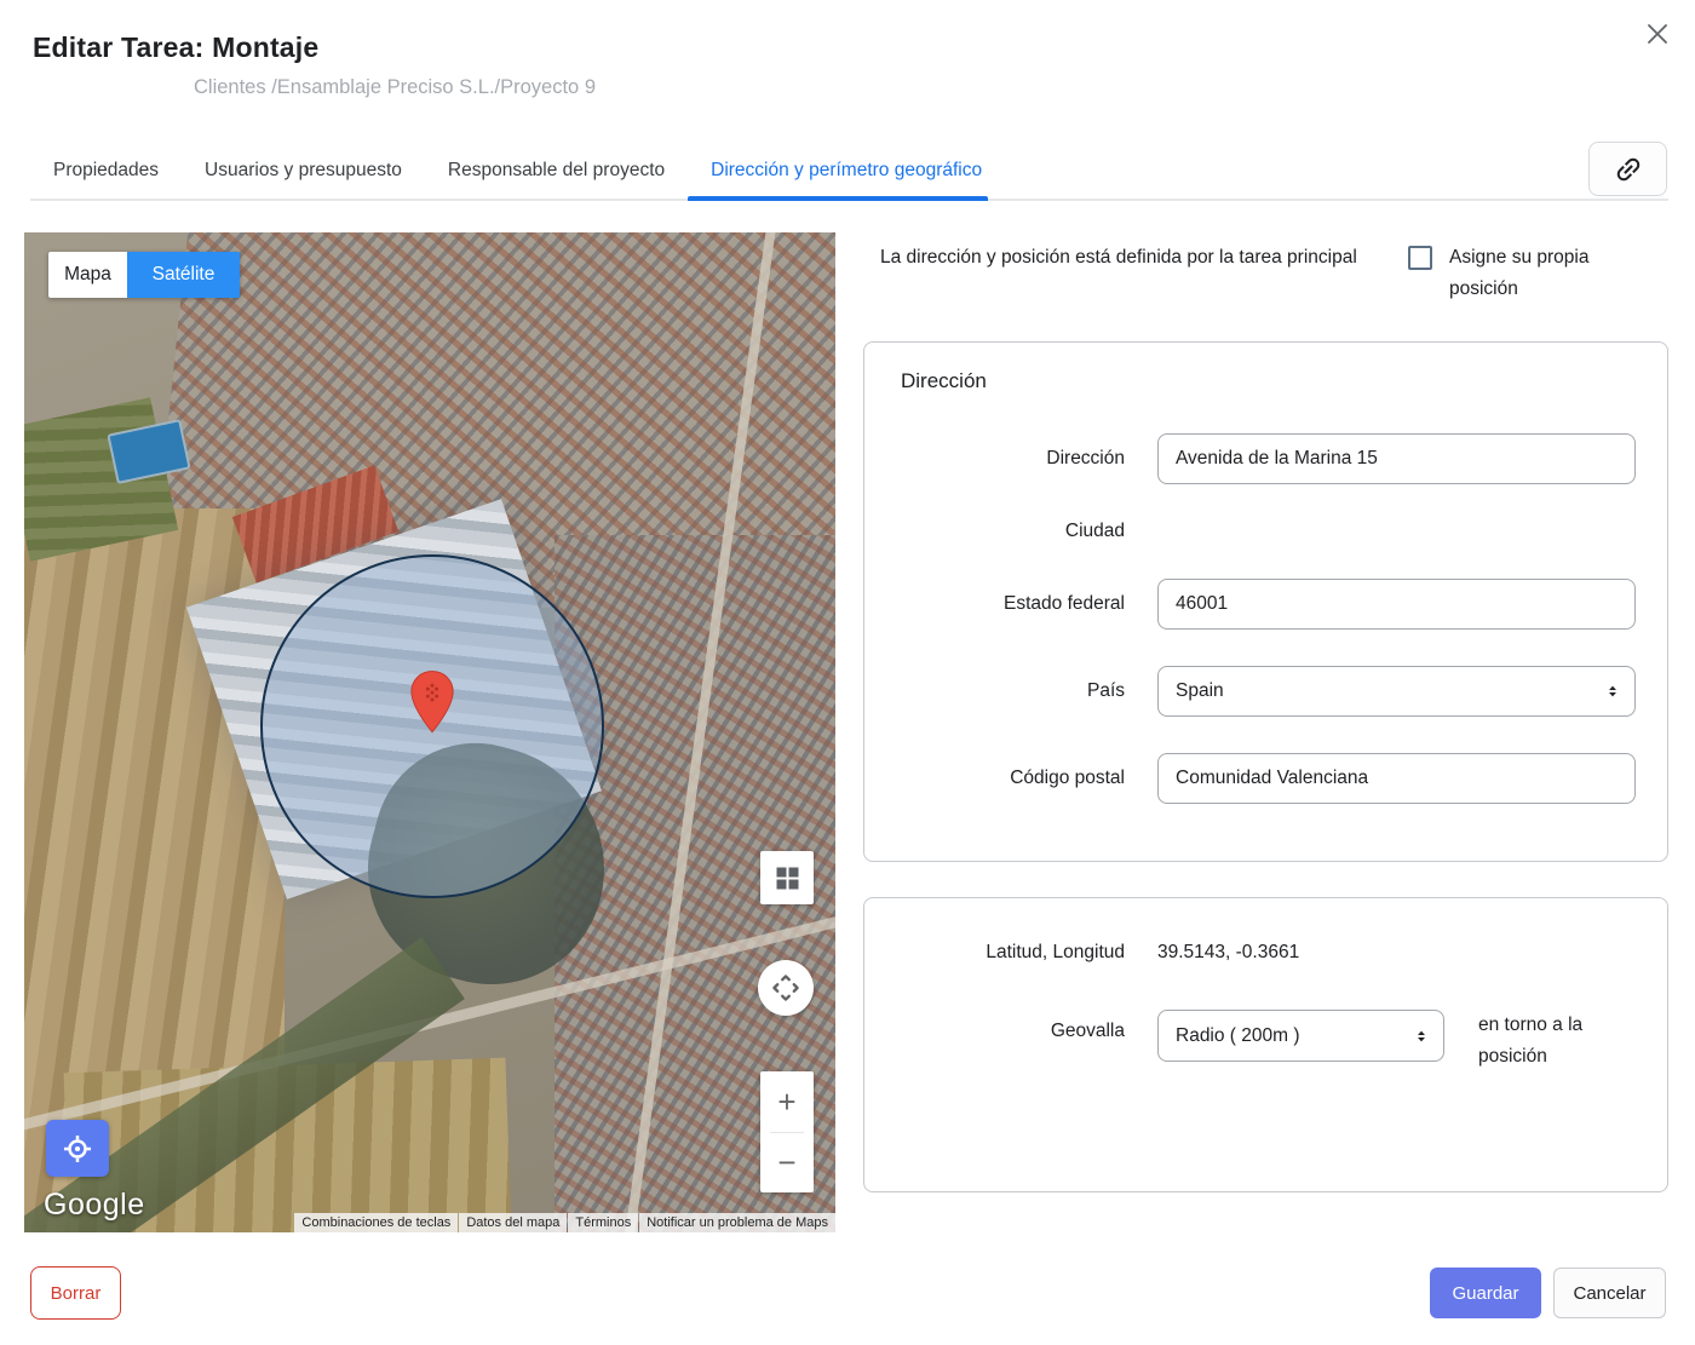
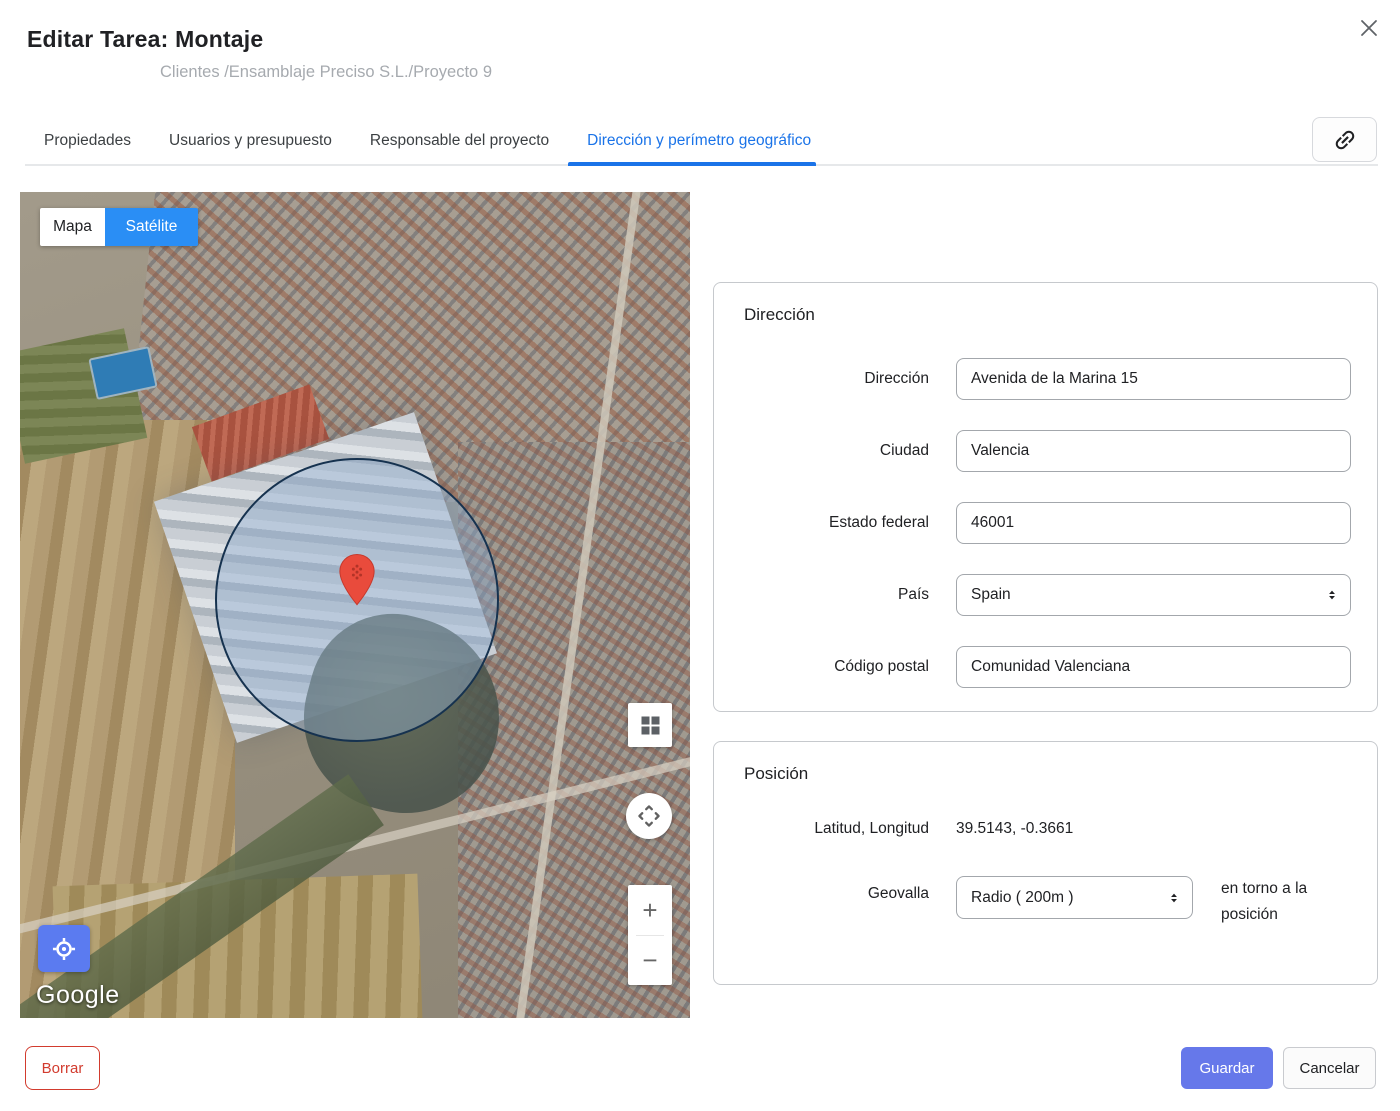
  Editar Tarea: Montaje
  Clientes /Ensamblaje Preciso S.L./Proyecto 9
  Propiedades
  Usuarios y presupuesto
  Responsable del proyecto
  Dirección y perímetro geográfico
  Mapa
  Satélite
  +
  −
  Google
- Combinaciones de teclas
- Datos del mapa
- Términos
- Notificar un problema de Maps
- La dirección y posición está definida por la tarea principal
- Asigne su propia posición
  Dirección
  Dirección
  Avenida de la Marina 15
  Ciudad
+ Valencia
  Estado federal
  46001
  País
  Spain
  Código postal
  Comunidad Valenciana
+ Posición
  Latitud, Longitud
  39.5143, -0.3661
  Geovalla
  Radio ( 200m )
  en torno a la posición
  Borrar
  Guardar
  Cancelar
